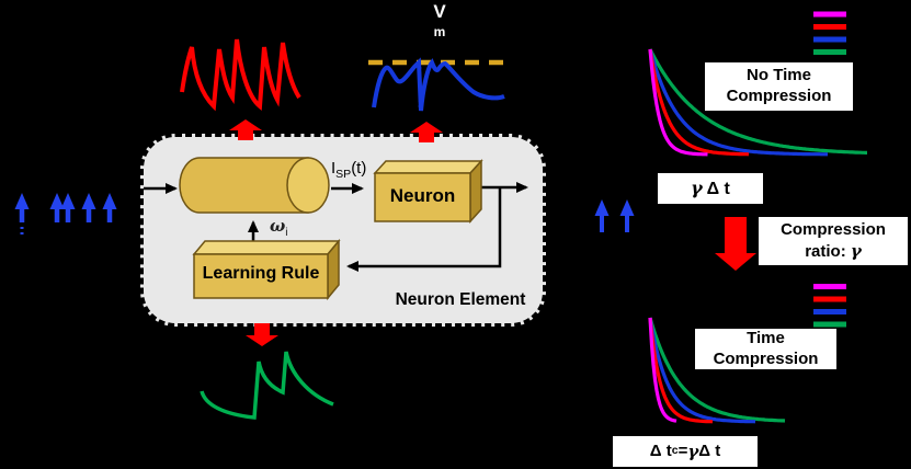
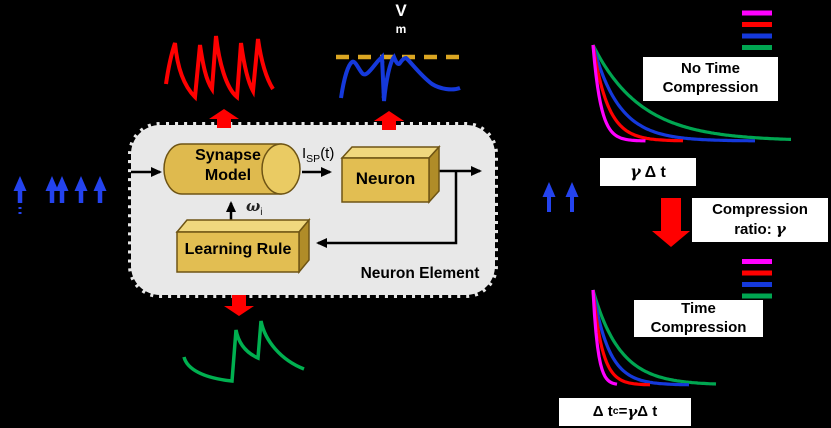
+ Synapse
+ Model
  Neuron
  Learning Rule
  Neuron Element
  ISP(t)
  ωi
  V
  m
  No Time
  Compression
  γ Δ t
  Compression
  ratio: γ
  Time
  Compression
  Δ t
  c
  =
  γ
  Δ t
